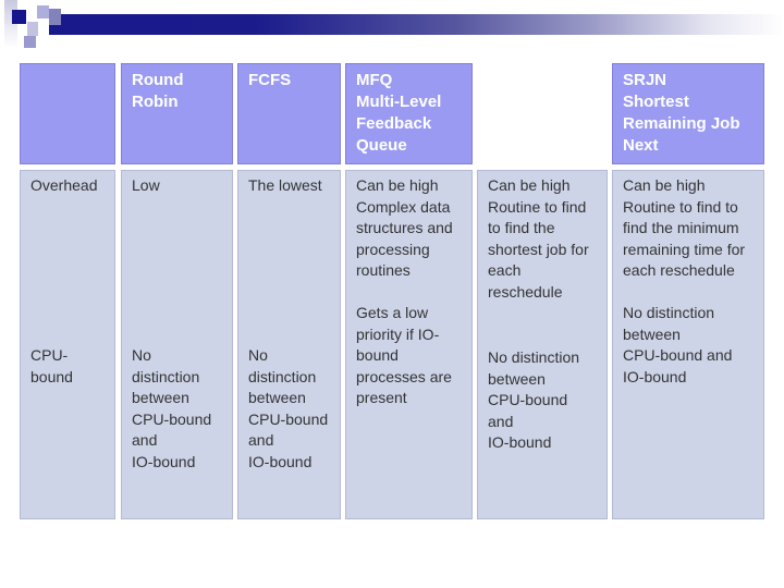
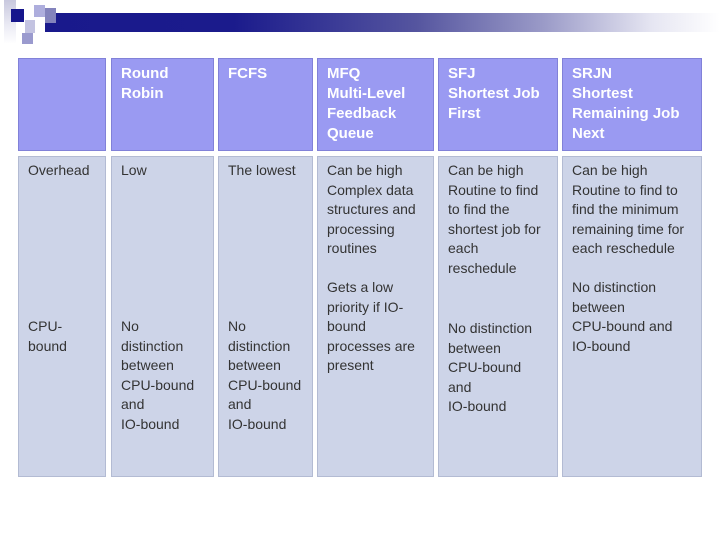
  Round
  Robin
  FCFS
  MFQ
  Multi-Level
  Feedback
  Queue
+ SFJ
+ Shortest Job
+ First
  SRJN
  Shortest
  Remaining Job
  Next
  Overhead
  CPU-
  bound
  Low
  No
  distinction
  between
  CPU-bound
  and
  IO-bound
  The lowest
  No
  distinction
  between
  CPU-bound
  and
  IO-bound
  Can be high
  Complex data
  structures and
  processing
  routines
  Gets a low
  priority if IO-
  bound
  processes are
  present
  Can be high
  Routine to find
  to find the
  shortest job for
  each
  reschedule
  No distinction
  between
  CPU-bound
  and
  IO-bound
  Can be high
  Routine to find to
  find the minimum
  remaining time for
  each reschedule
  No distinction
  between
  CPU-bound and
  IO-bound
